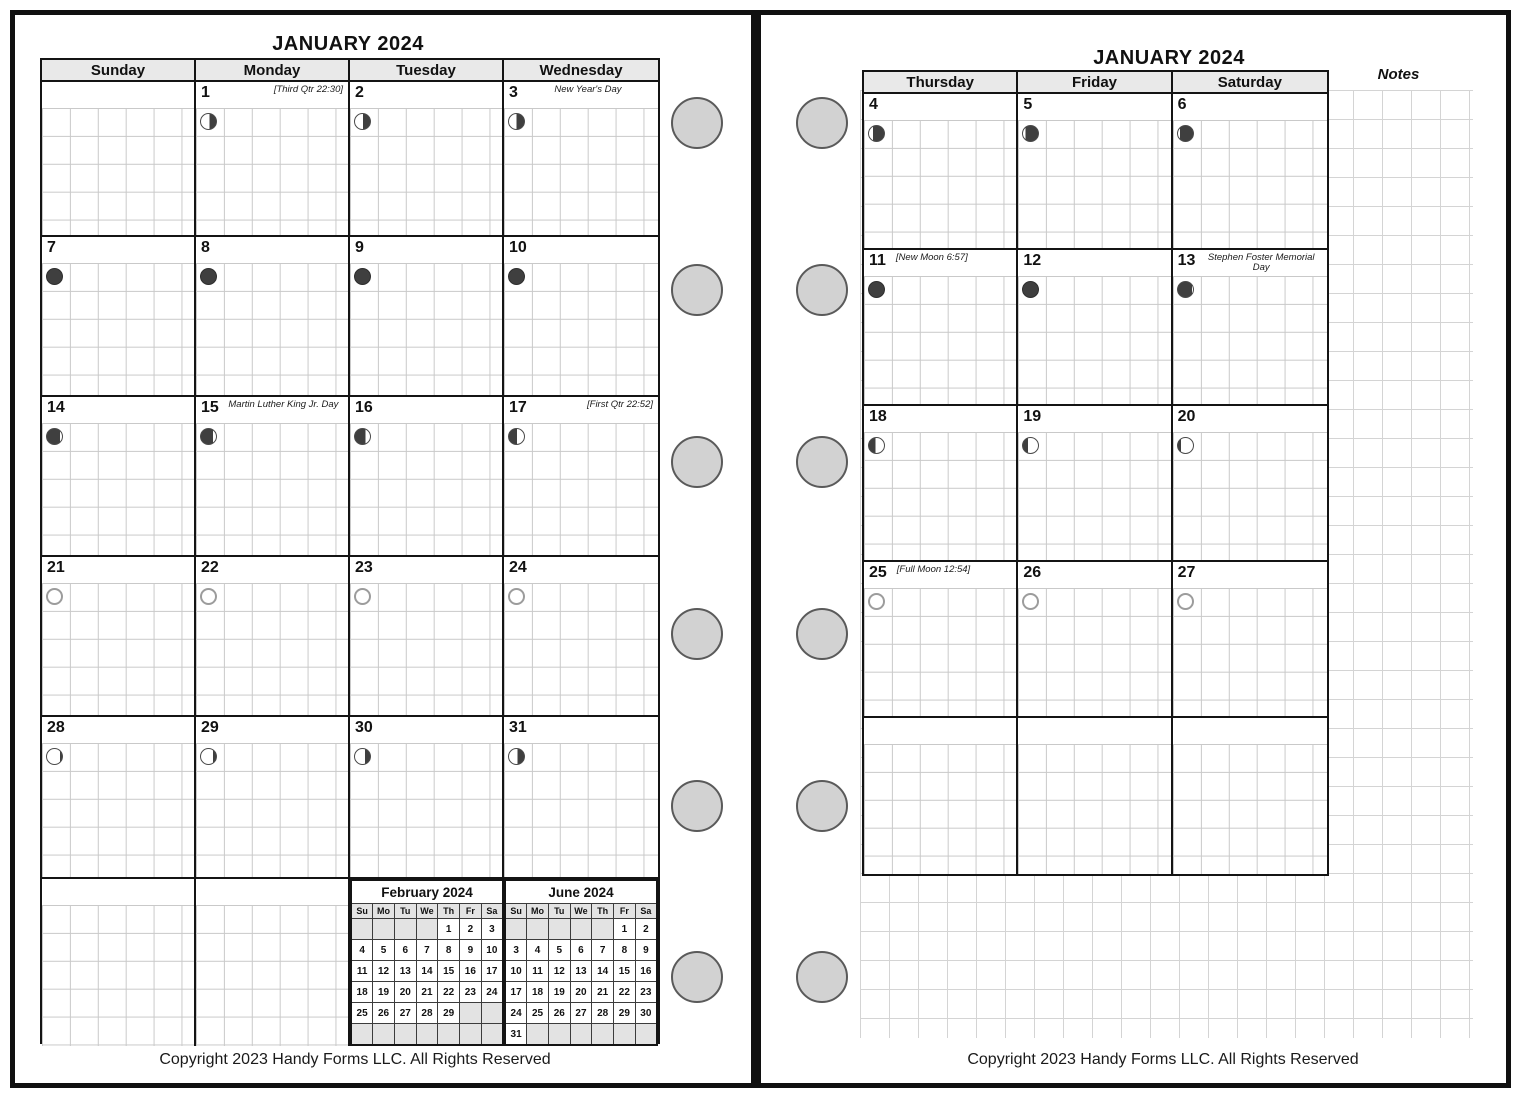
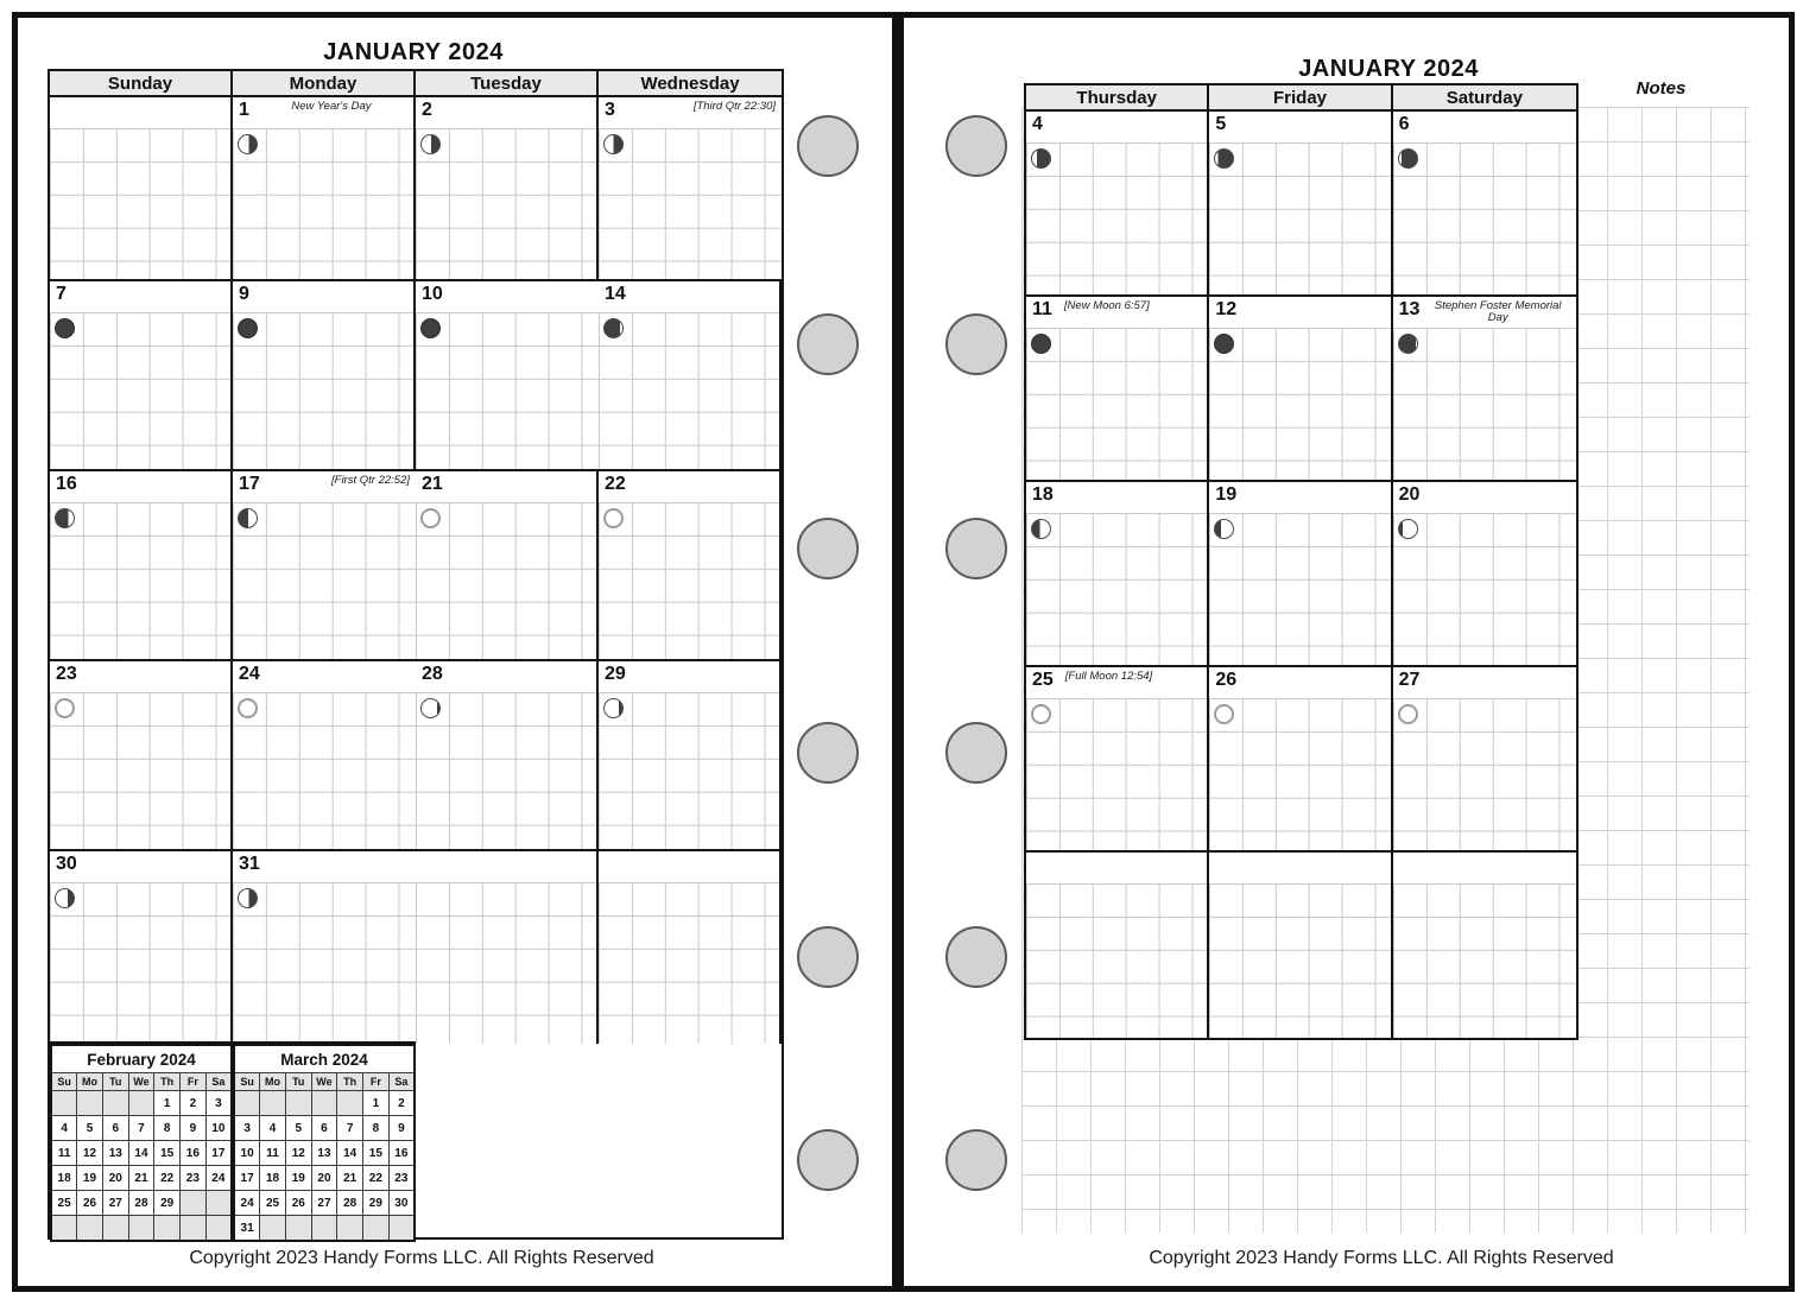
  JANUARY 2024
  Sunday
  Monday
  Tuesday
  Wednesday
  1
- [Third Qtr 22:30]
+ New Year's Day
  2
  3
- New Year's Day
+ [Third Qtr 22:30]
  7
- 8
  9
  10
  14
- 15
- Martin Luther King Jr. Day
  16
  17
  [First Qtr 22:52]
  21
  22
  23
  24
  28
  29
  30
  31
  February 2024
  Su	Mo	Tu	We	Th	Fr	Sa
  				1	2	3
  4	5	6	7	8	9	10
  11	12	13	14	15	16	17
  18	19	20	21	22	23	24
  25	26	27	28	29
- June 2024
+ March 2024
  Su	Mo	Tu	We	Th	Fr	Sa
  					1	2
  3	4	5	6	7	8	9
  10	11	12	13	14	15	16
  17	18	19	20	21	22	23
  24	25	26	27	28	29	30
  31
  Copyright 2023 Handy Forms LLC. All Rights Reserved
  JANUARY 2024
  Notes
  Thursday
  Friday
  Saturday
  4
  5
  6
  11
  [New Moon 6:57]
  12
  13
  Stephen Foster Memorial Day
  18
  19
  20
  25
  [Full Moon 12:54]
  26
  27
  Copyright 2023 Handy Forms LLC. All Rights Reserved
